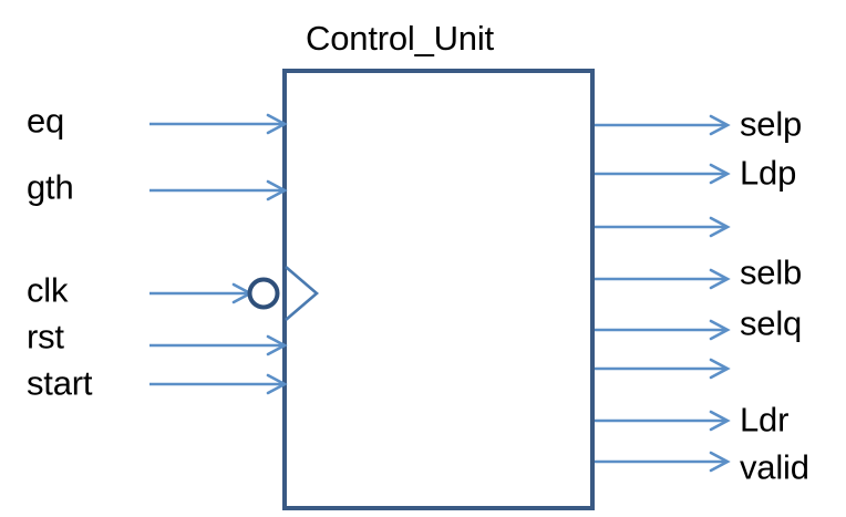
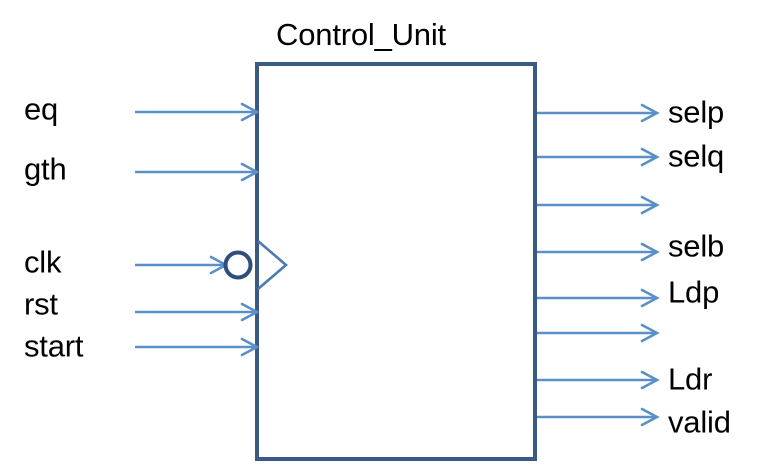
  Control_Unit
  eq
  gth
  clk
  rst
  start
  selp
- Ldp
+ selq
  selb
- selq
+ Ldp
  Ldr
  valid
